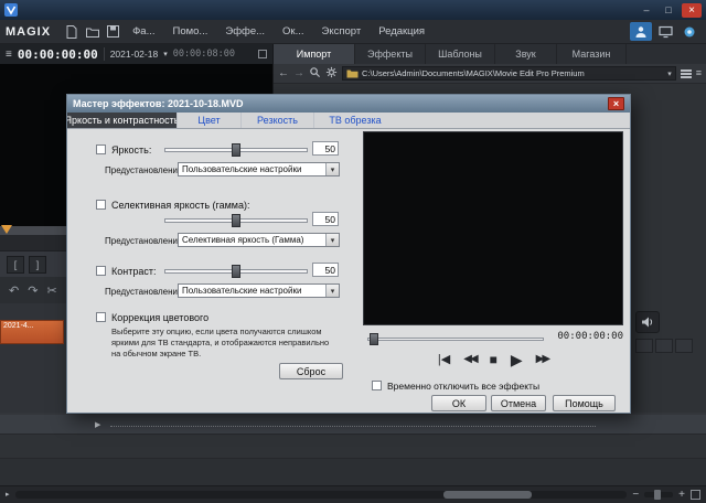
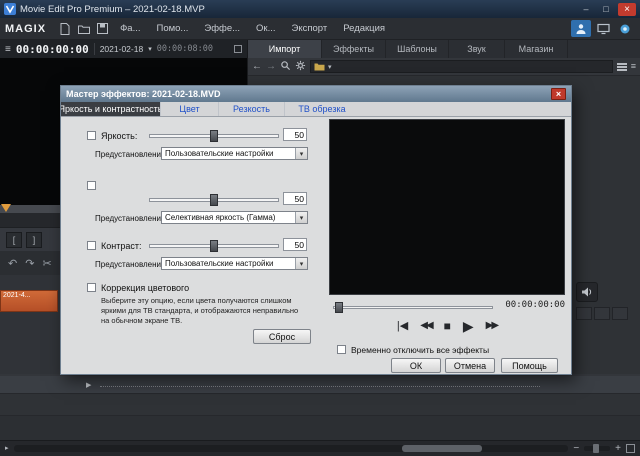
+ Movie Edit Pro Premium – 2021-02-18.MVP
  –
  □
  ×
  MAGIX
  Фа...
  Помо...
  Эффе...
  Ок...
  Экспорт
  Редакция
  ≡
  00:00:00:00
  2021-02-18
  00:00:08:00
  Импорт
  Эффекты
  Шаблоны
  Звук
  Магазин
  ←
  →
- C:\Users\Admin\Documents\MAGIX\Movie Edit Pro Premium
  ≡
  [
  ]
  ↶
  ↷
  ✂
  −
  +
- Мастер эффектов: 2021-10-18.MVD
+ Мастер эффектов: 2021-02-18.MVD
  ×
  Яркость и контрастность
  Цвет
  Резкость
  ТВ обрезка
  Яркость:
  50
  Предустановлени
  Пользовательские настройки
- Селективная яркость (гамма):
  50
  Предустановлени
  Селективная яркость (Гамма)
  Контраст:
  50
  Предустановлени
  Пользовательские настройки
  Коррекция цветового
  Выберите эту опцию, если цвета получаются слишком яркими для ТВ стандарта, и отображаются неправильно на обычном экране ТВ.
  Сброс
  00:00:00:00
  |◀
  ◀◀
  ■
  ▶
  ▶▶
  Временно отключить все эффекты
  ОК
  Отмена
  Помощь
